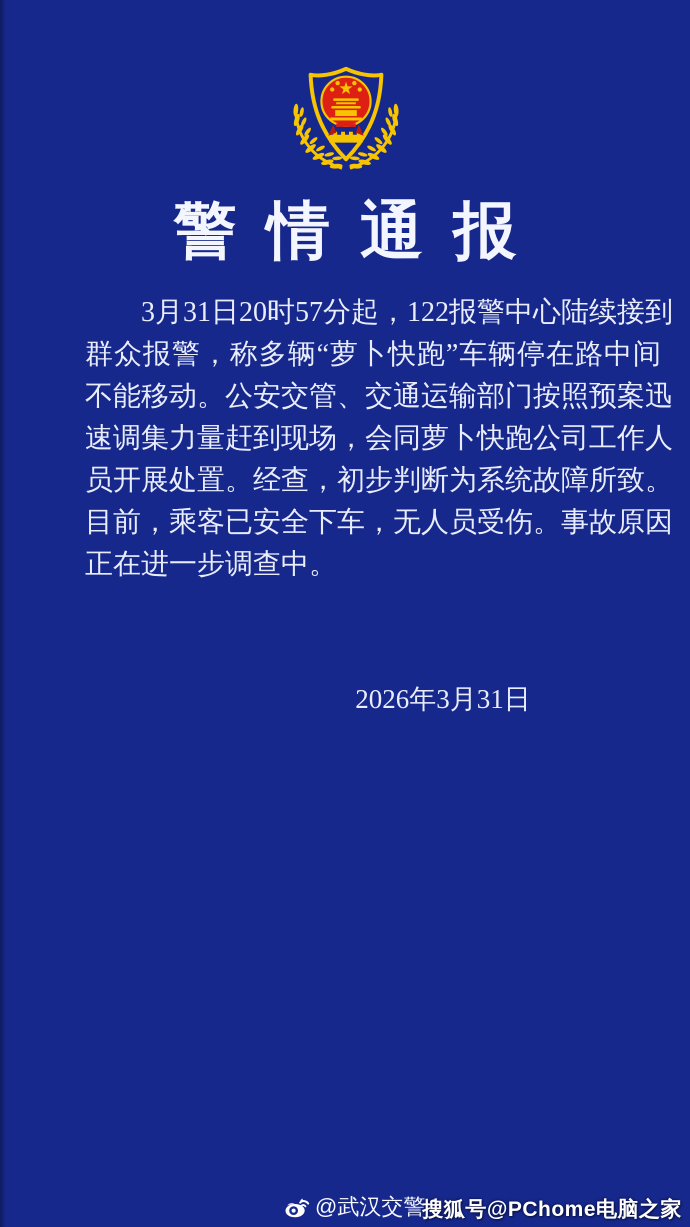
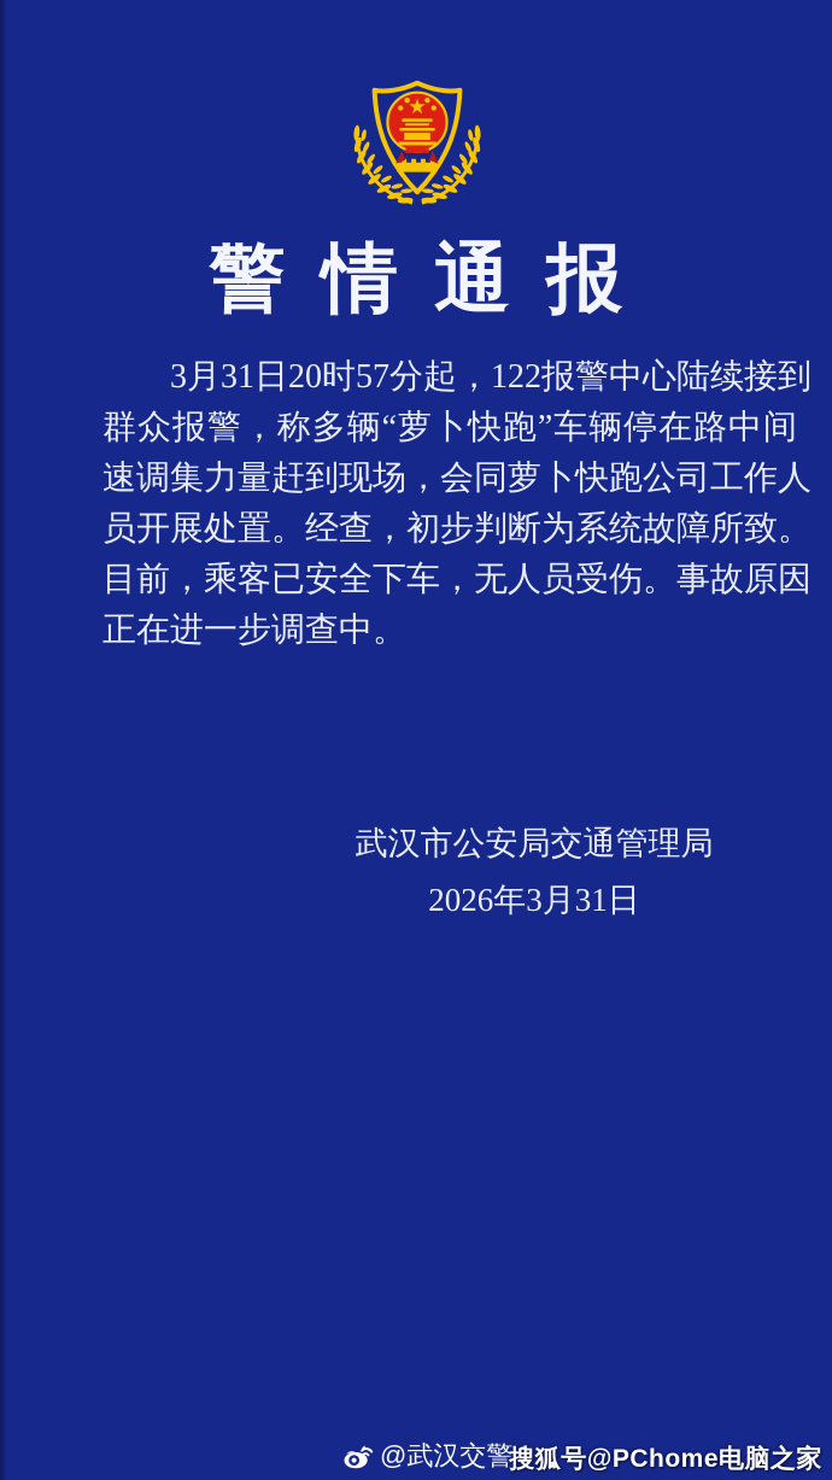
  警情通报
  3月31日20时57分起，122报警中心陆续接到
  群众报警，称多辆“萝卜快跑”车辆停在路中间
- 不能移动。公安交管、交通运输部门按照预案迅
  速调集力量赶到现场，会同萝卜快跑公司工作人
  员开展处置。经查，初步判断为系统故障所致。
  目前，乘客已安全下车，无人员受伤。事故原因
  正在进一步调查中。
+ 武汉市公安局交通管理局
  2026年3月31日
  @武汉交警
  搜狐号@PChome电脑之家
